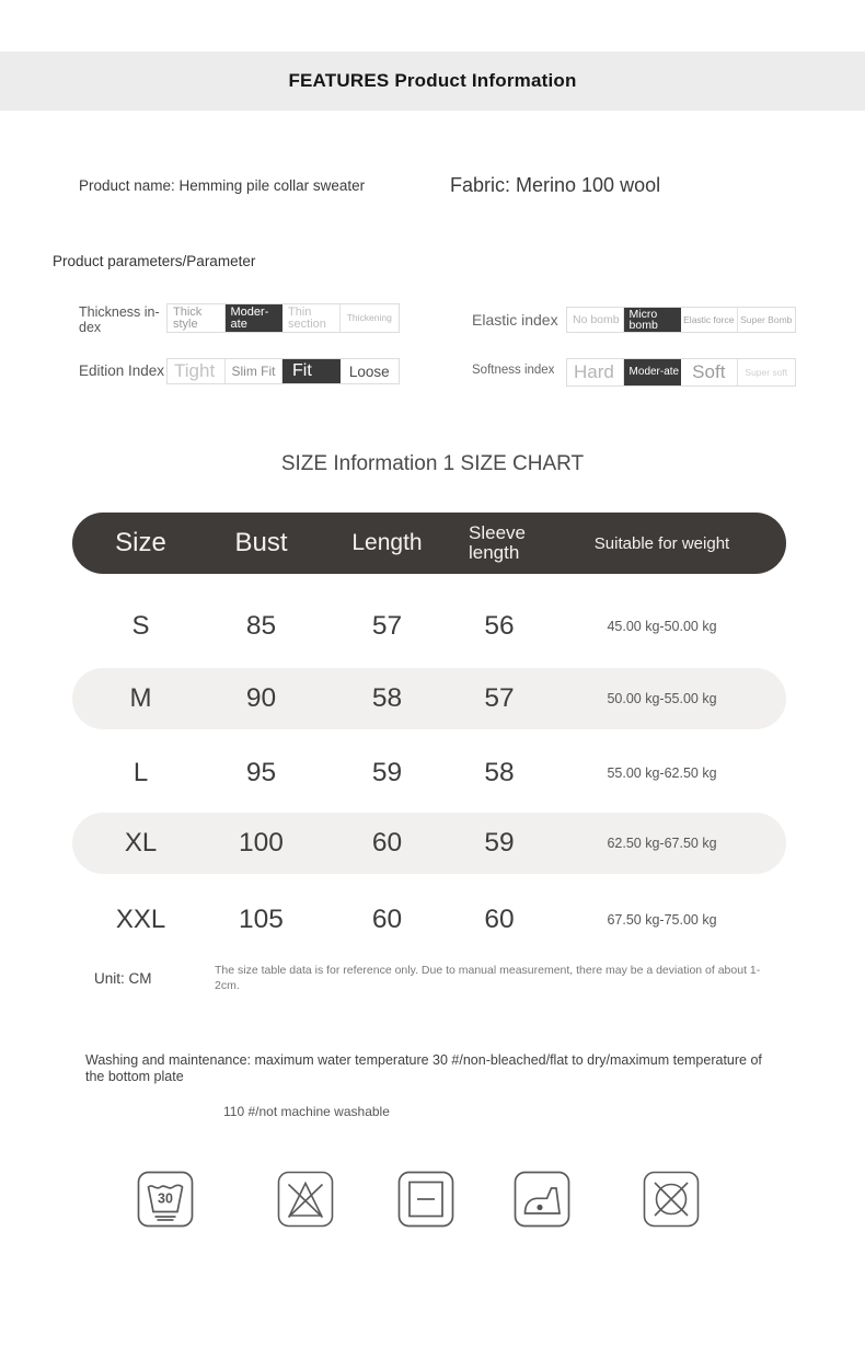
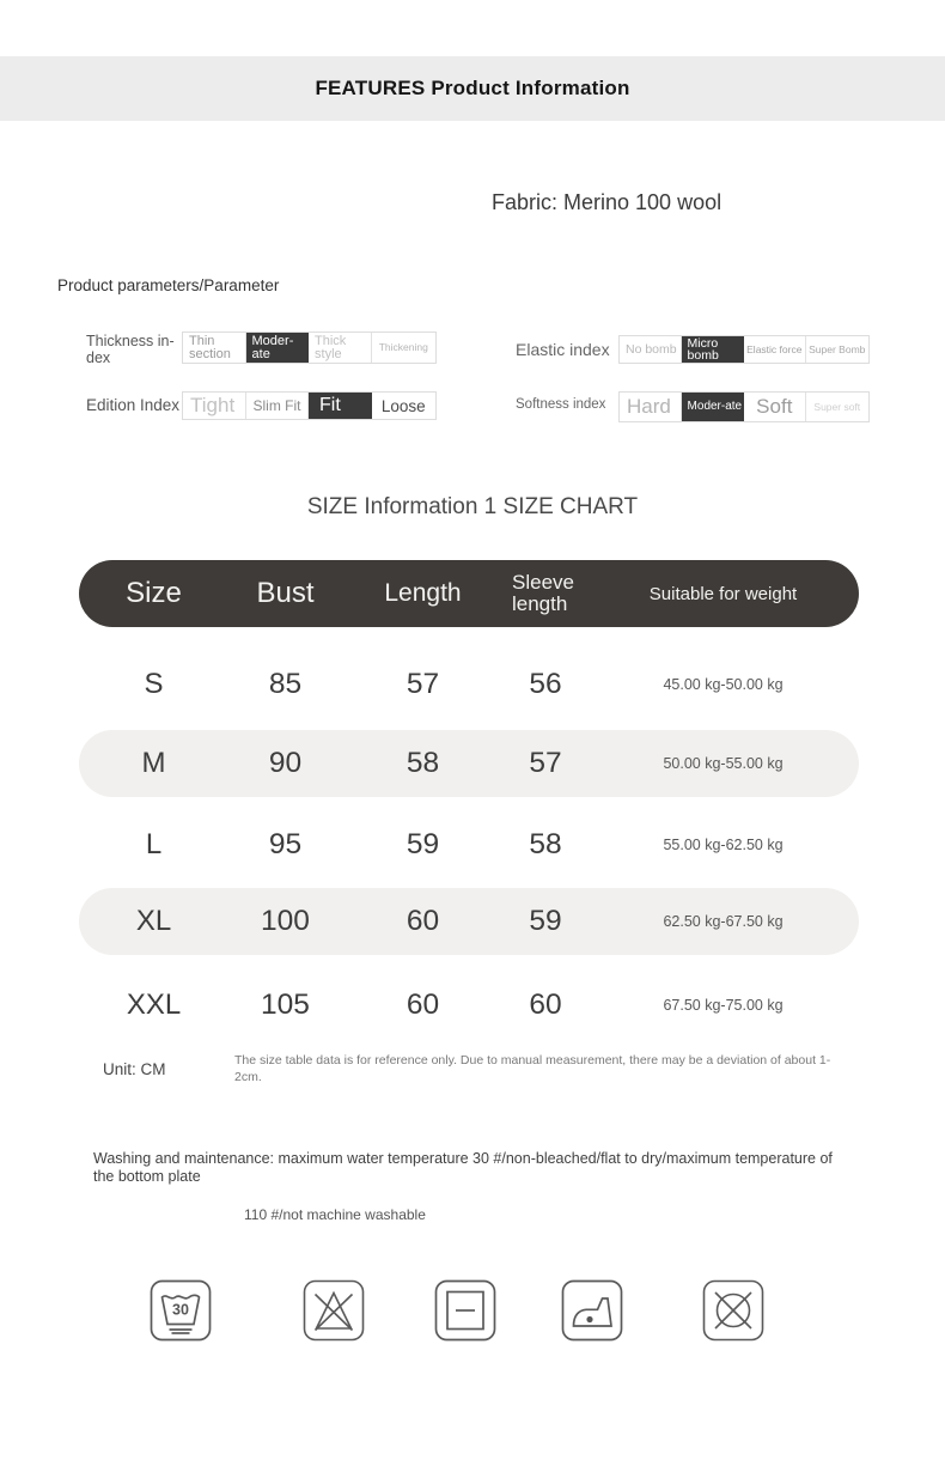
  FEATURES Product Information
- Product name: Hemming pile collar sweater
  Fabric: Merino 100 wool
  Product parameters/Parameter
  Thickness in-dex
- Thick style
+ Thin section
  Moder-ate
- Thin section
+ Thick style
  Thickening
  Elastic index
  No bomb
  Micro bomb
  Elastic force
  Super Bomb
  Edition Index
  Tight
  Slim Fit
  Fit
  Loose
  Softness index
  Hard
  Moder-ate
  Soft
  Super soft
  SIZE Information 1 SIZE CHART
  Size
  Bust
  Length
  Sleeve length
  Suitable for weight
  S
  85
  57
  56
  45.00 kg-50.00 kg
  M
  90
  58
  57
  50.00 kg-55.00 kg
  L
  95
  59
  58
  55.00 kg-62.50 kg
  XL
  100
  60
  59
  62.50 kg-67.50 kg
  XXL
  105
  60
  60
  67.50 kg-75.00 kg
  Unit: CM
  The size table data is for reference only. Due to manual measurement, there may be a deviation of about 1-2cm.
  Washing and maintenance: maximum water temperature 30 #/non-bleached/flat to dry/maximum temperature of the bottom plate
  110 #/not machine washable
  30
